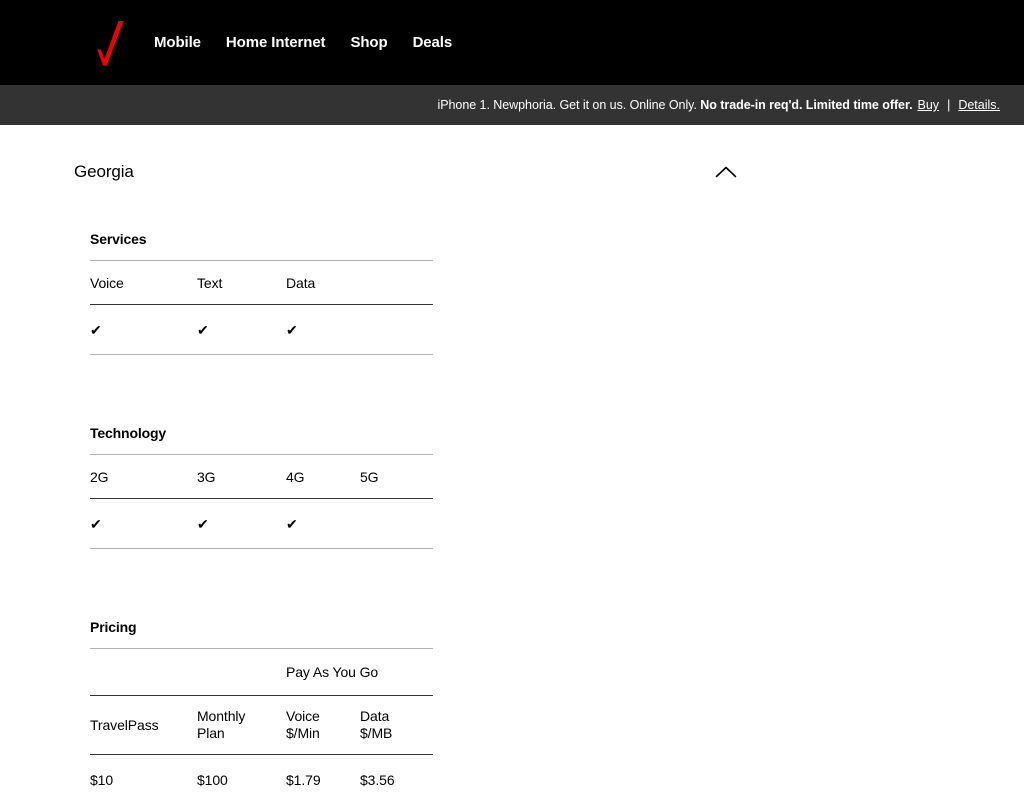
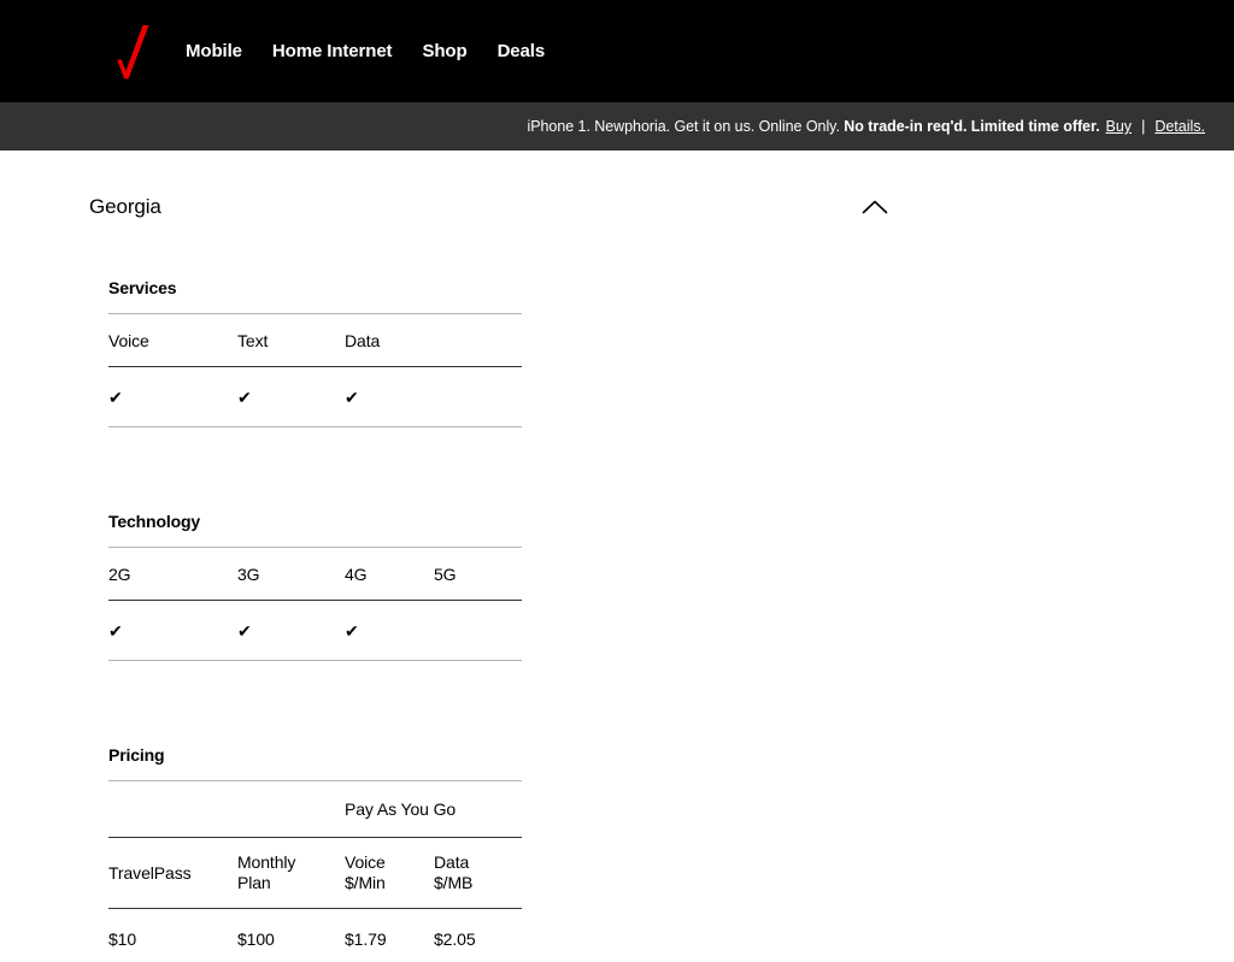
  Mobile
  Home Internet
  Shop
  Deals
  iPhone 1. Newphoria. Get it on us. Online Only. No trade-in req'd. Limited time offer.
  Buy
  |
  Details.
  Georgia
  Services
  Voice	Text	Data
  ✔	✔	✔
  Technology
  2G	3G	4G	5G
  ✔	✔	✔
  Pricing
  		Pay As You Go
  TravelPass	Monthly Plan	Voice $/Min	Data $/MB
- $10	$100	$1.79	$3.56
+ $10	$100	$1.79	$2.05
